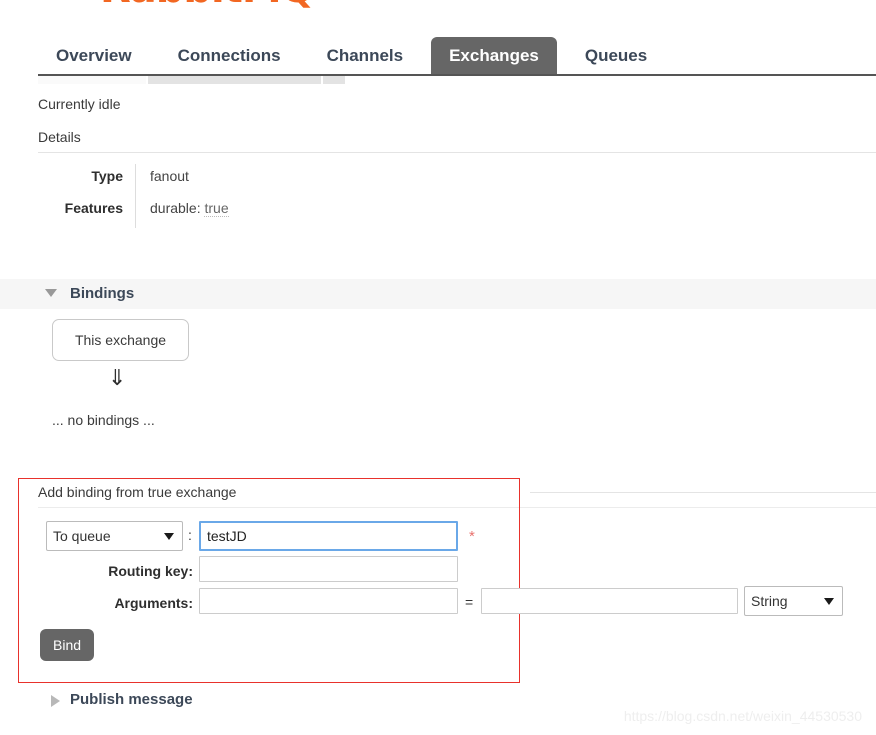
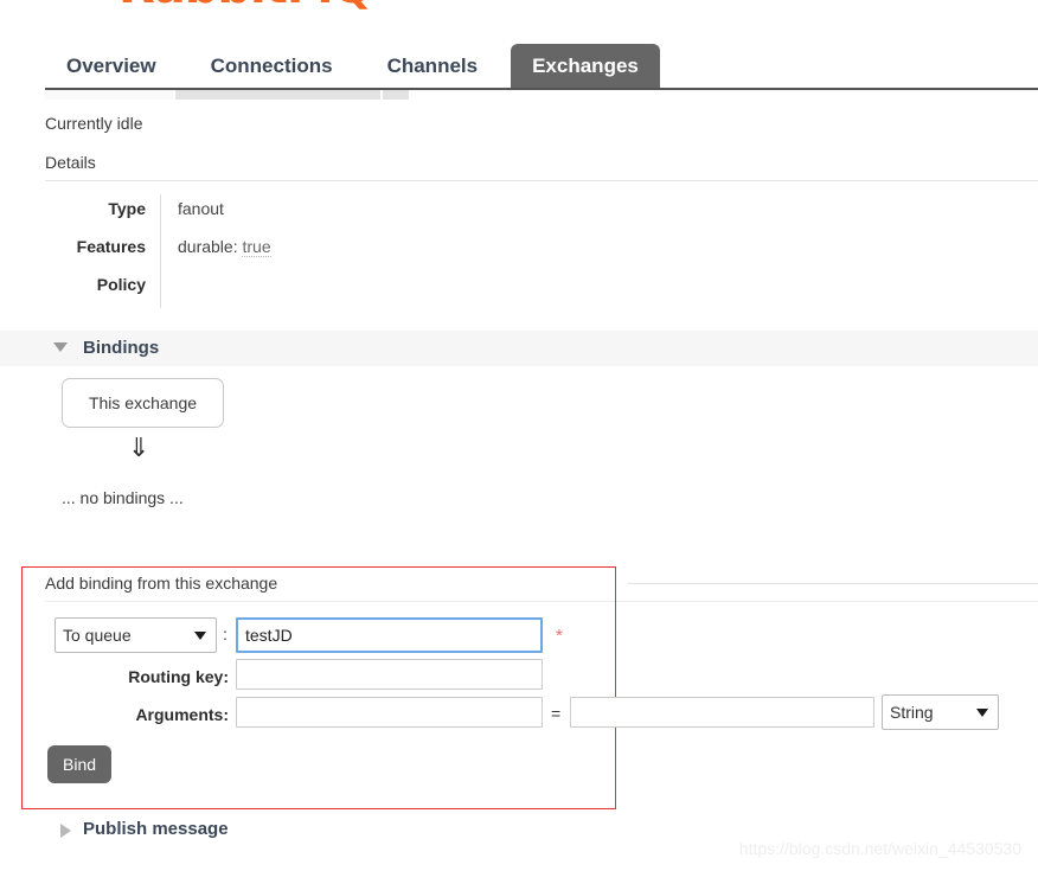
  Overview
  Connections
  Channels
  Exchanges
- Queues
  Currently idle
  Details
  Type	fanout
  Features	durable: true
+ Policy
  Bindings
  This exchange
  ⇓
  ... no bindings ...
- Add binding from true exchange
+ Add binding from this exchange
  To queue
  :
  testJD
  *
  Routing key:
  Arguments:
  =
  String
  Bind
  Publish message
